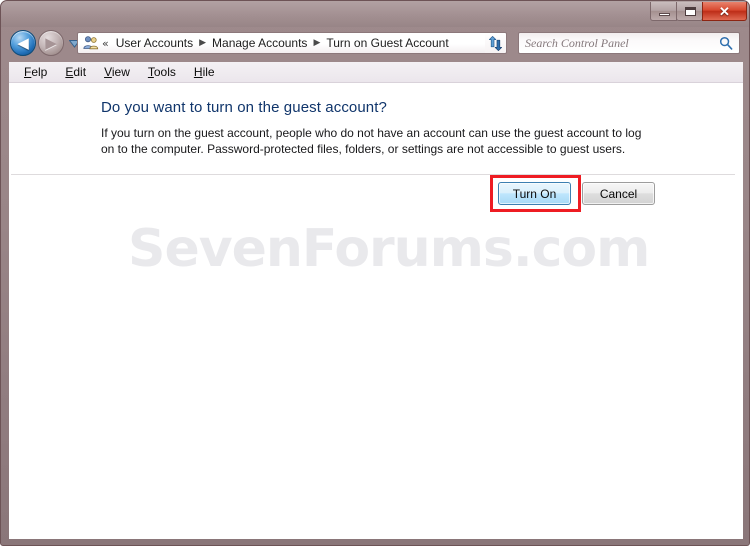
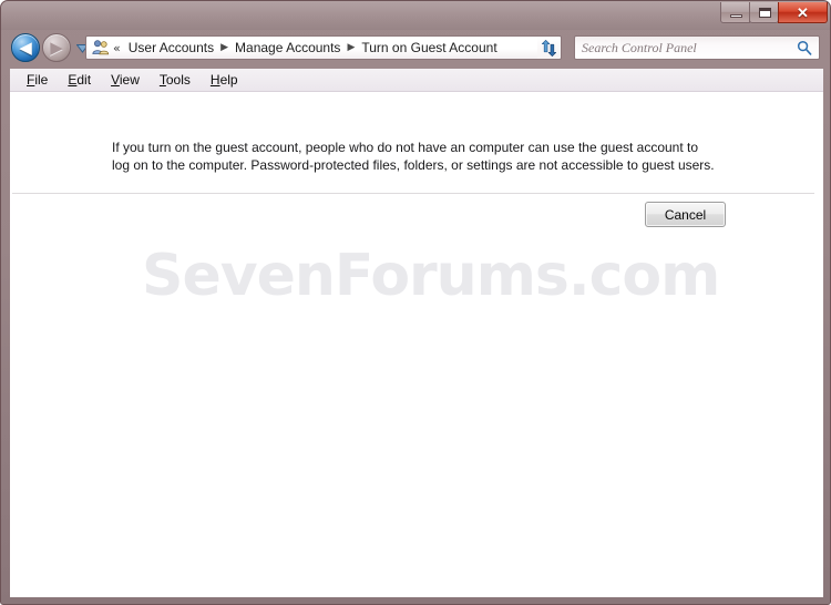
  ✕
  ◀
  ▶
  «
  User Accounts
  ▶
  Manage Accounts
  ▶
  Turn on Guest Account
  Search Control Panel
- Felp
+ File
  Edit
  View
  Tools
- Hile
+ Help
- Do you want to turn on the guest account?
- If you turn on the guest account, people who do not have an account can use the guest account to log on to the computer. Password-protected files, folders, or settings are not accessible to guest users.
+ If you turn on the guest account, people who do not have an computer can use the guest account to log on to the computer. Password-protected files, folders, or settings are not accessible to guest users.
- Turn On
  Cancel
